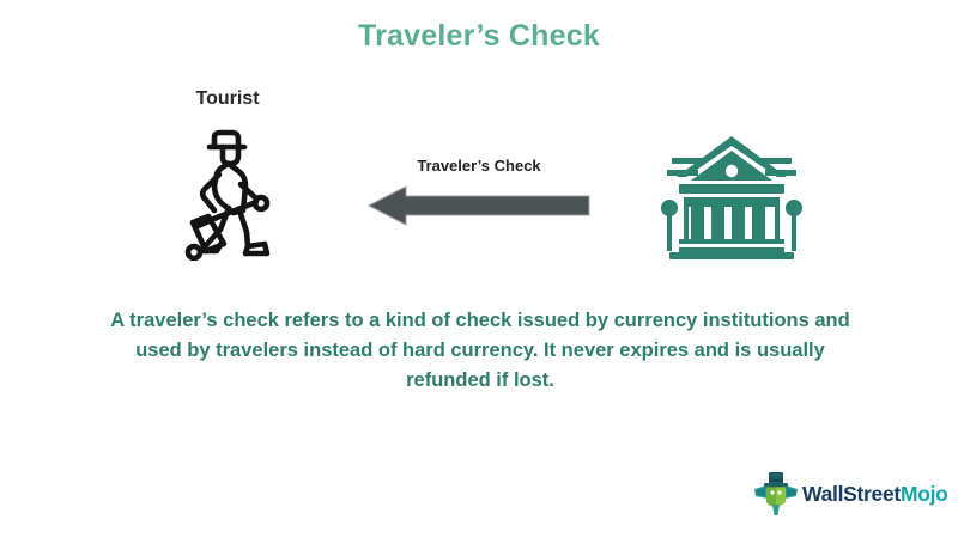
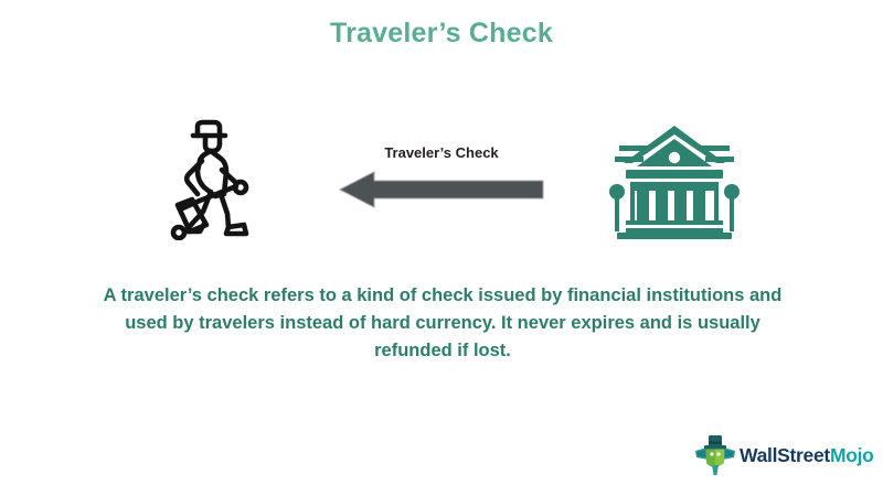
  Traveler’s Check
- Tourist
  Traveler’s Check
- A traveler’s check refers to a kind of check issued by currency institutions and used by travelers instead of hard currency. It never expires and is usually refunded if lost.
+ A traveler’s check refers to a kind of check issued by financial institutions and used by travelers instead of hard currency. It never expires and is usually refunded if lost.
  WallStreetMojo
